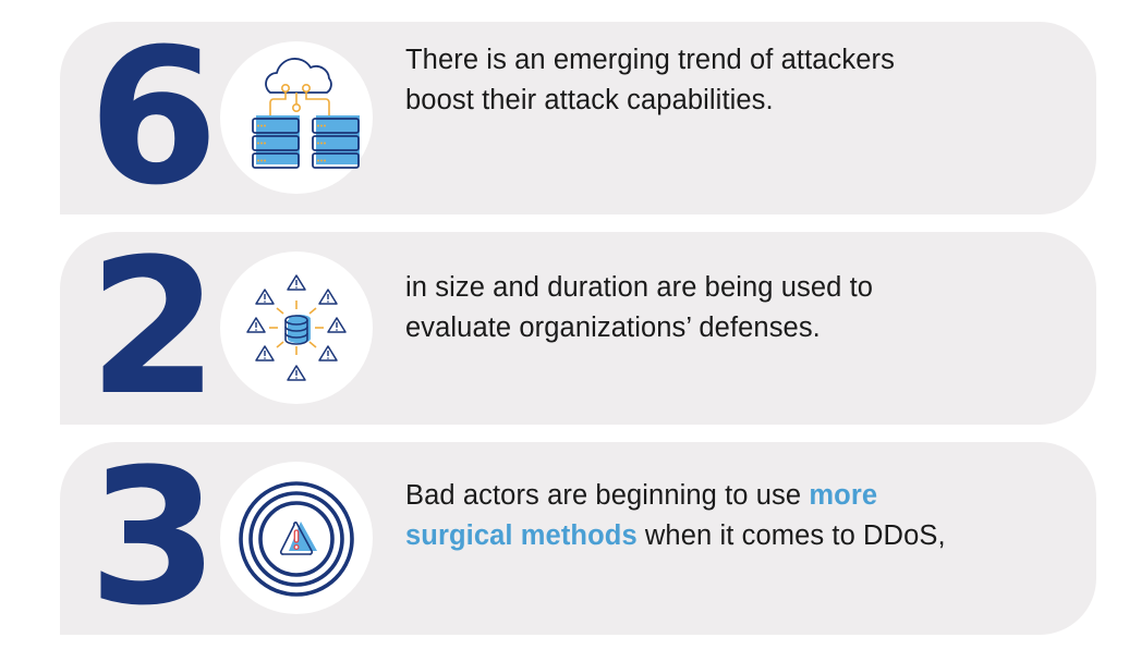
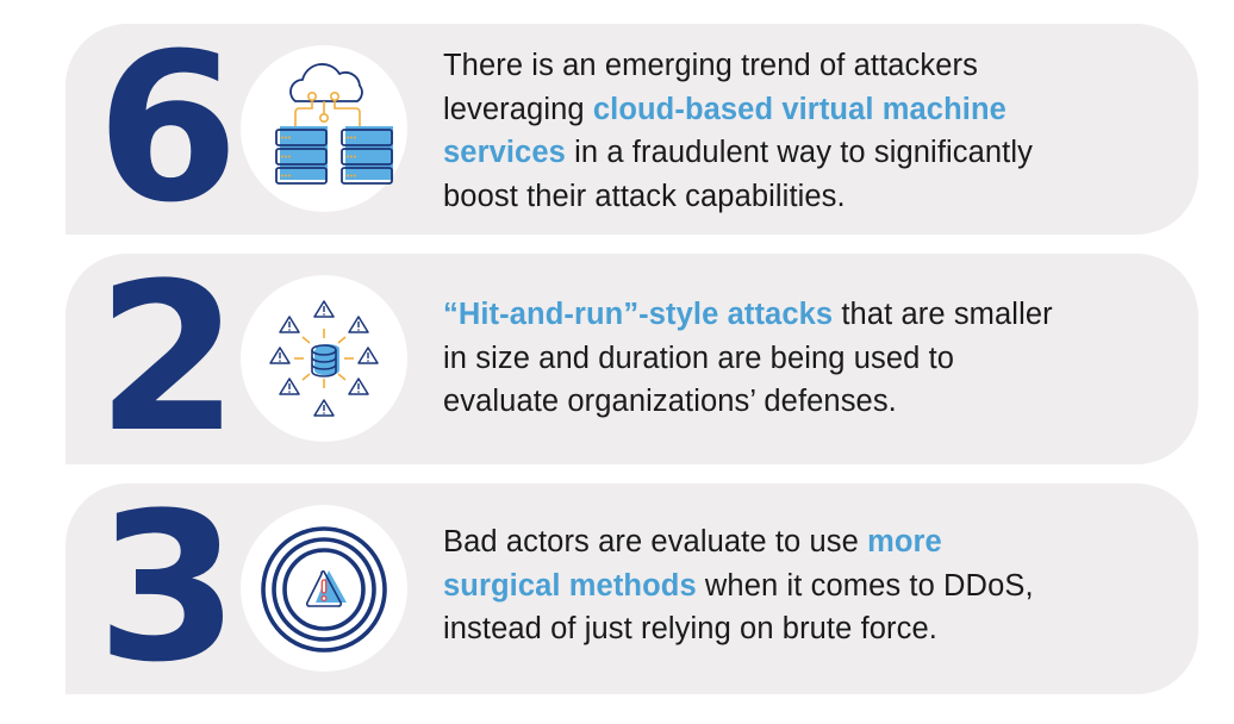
  6
  There is an emerging trend of attackers
+ leveraging cloud-based virtual machine
+ services in a fraudulent way to significantly
  boost their attack capabilities.
  2
+ “Hit-and-run”-style attacks that are smaller
  in size and duration are being used to
  evaluate organizations’ defenses.
  3
- Bad actors are beginning to use more
+ Bad actors are evaluate to use more
  surgical methods when it comes to DDoS,
+ instead of just relying on brute force.
